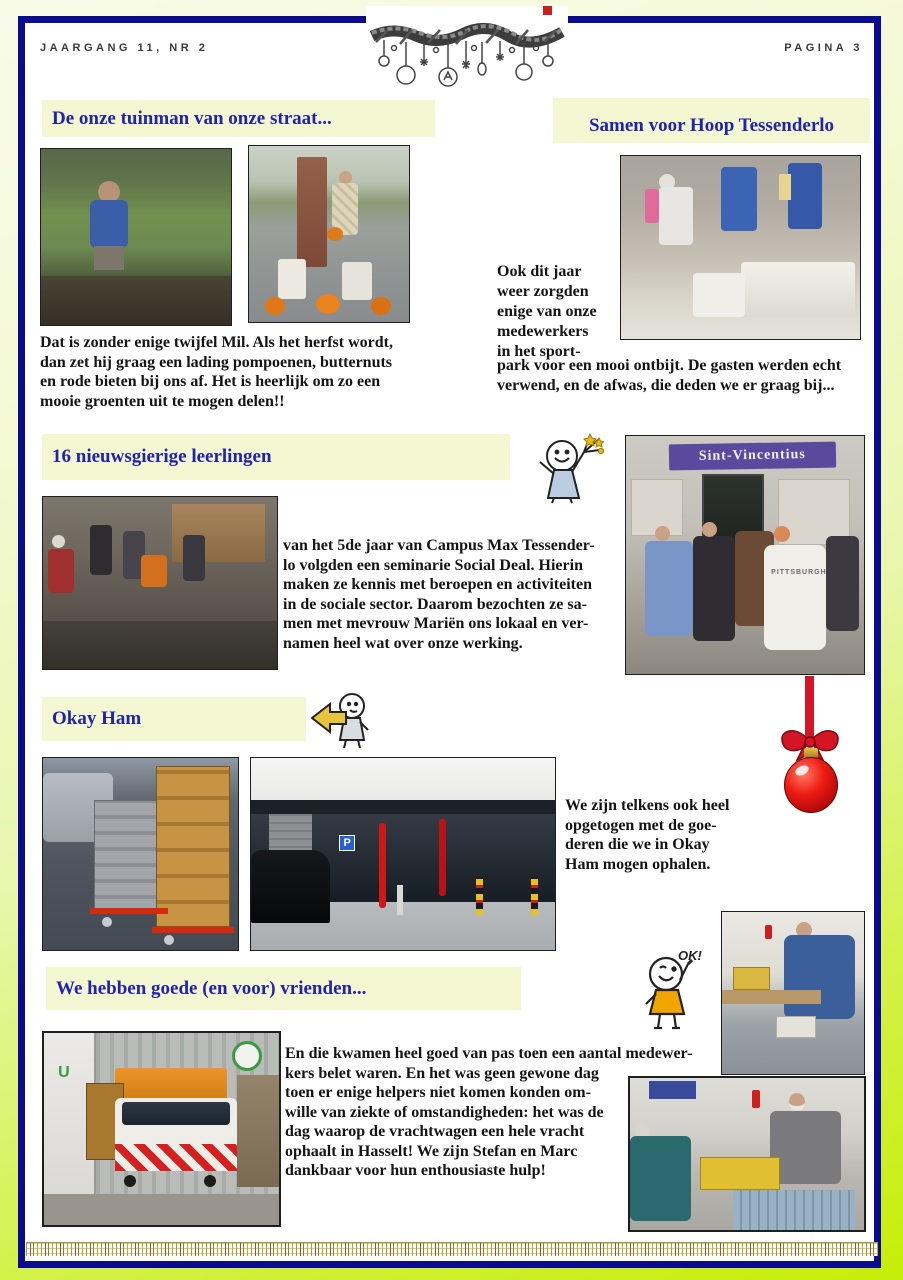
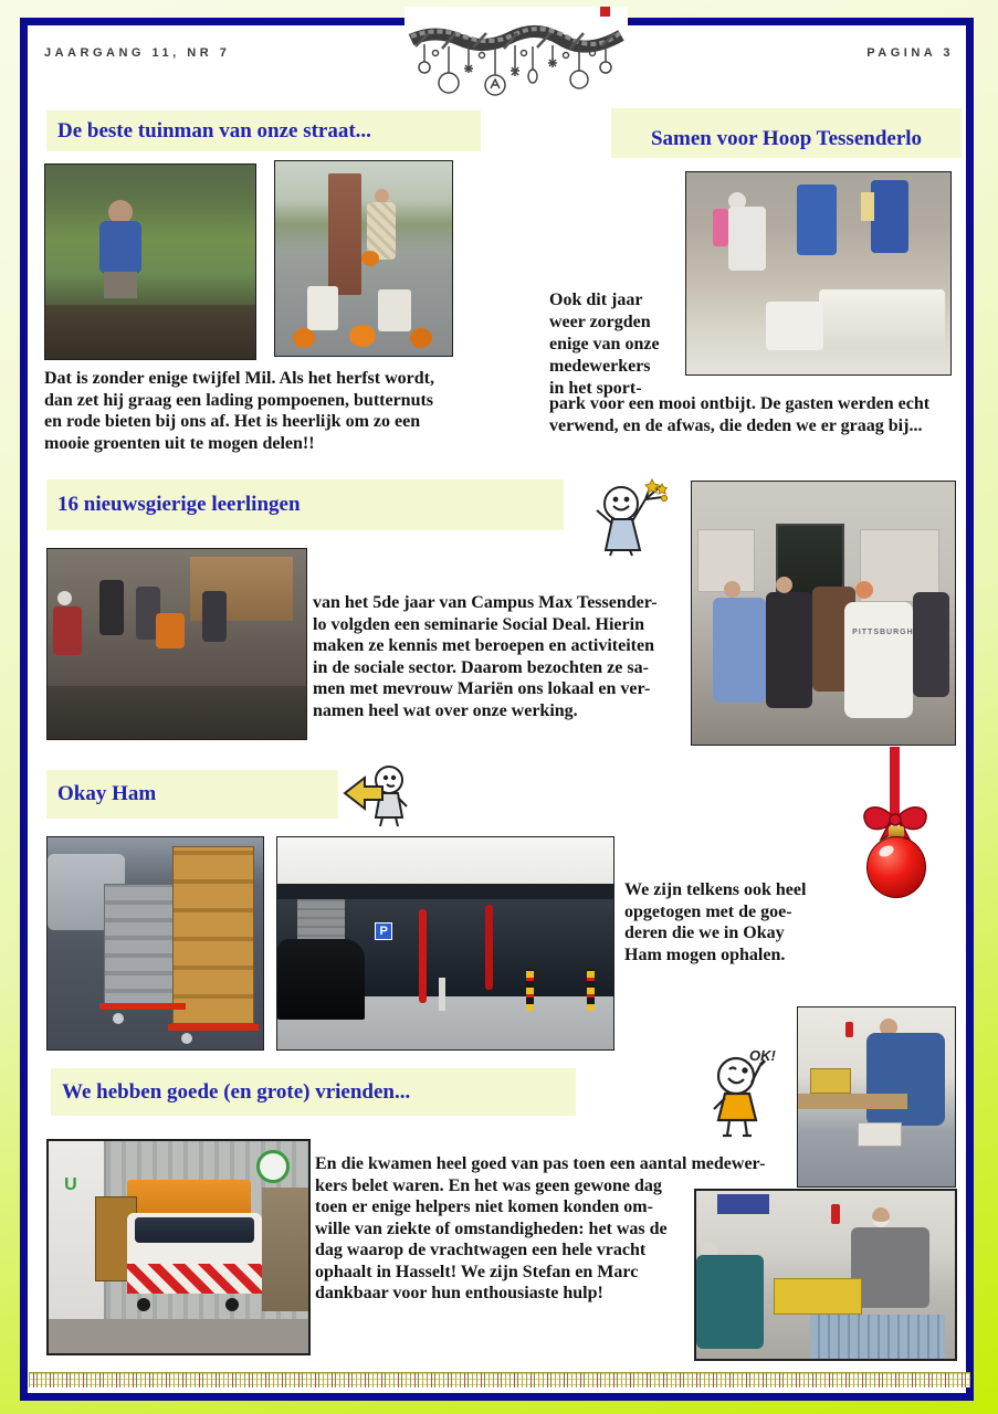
- JAARGANG 11, NR 2
+ JAARGANG 11, NR 7
  PAGINA 3
- De onze tuinman van onze straat...
+ De beste tuinman van onze straat...
  Dat is zonder enige twijfel Mil. Als het herfst wordt,
  dan zet hij graag een lading pompoenen, butternuts
  en rode bieten bij ons af. Het is heerlijk om zo een
  mooie groenten uit te mogen delen!!
  Samen voor Hoop Tessenderlo
  Ook dit jaar
  weer zorgden
  enige van onze
  medewerkers
  in het sport-
  park voor een mooi ontbijt. De gasten werden echt
  verwend, en de afwas, die deden we er graag bij...
  16 nieuwsgierige leerlingen
  van het 5de jaar van Campus Max Tessender-
  lo volgden een seminarie Social Deal. Hierin
  maken ze kennis met beroepen en activiteiten
  in de sociale sector. Daarom bezochten ze sa-
  men met mevrouw Mariën ons lokaal en ver-
  namen heel wat over onze werking.
- Sint-Vincentius
  Okay Ham
  P
  We zijn telkens ook heel
  opgetogen met de goe-
  deren die we in Okay
  Ham mogen ophalen.
  OK!
- We hebben goede (en voor) vrienden...
+ We hebben goede (en grote) vrienden...
  U
  En die kwamen heel goed van pas toen een aantal medewer-
  kers belet waren. En het was geen gewone dag
  toen er enige helpers niet komen konden om-
  wille van ziekte of omstandigheden: het was de
  dag waarop de vrachtwagen een hele vracht
  ophaalt in Hasselt! We zijn Stefan en Marc
  dankbaar voor hun enthousiaste hulp!
